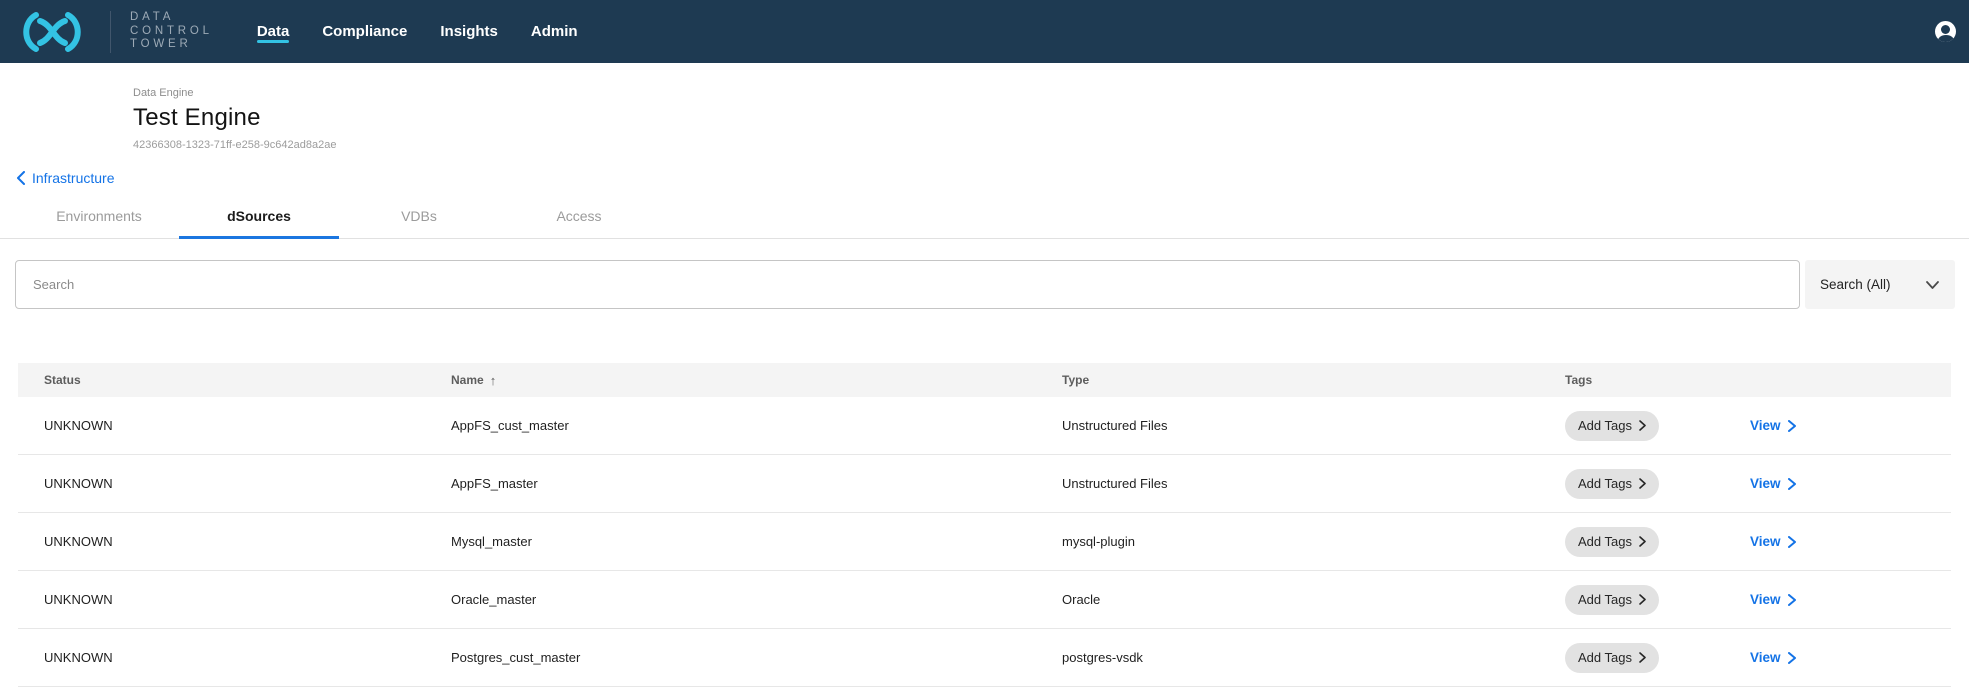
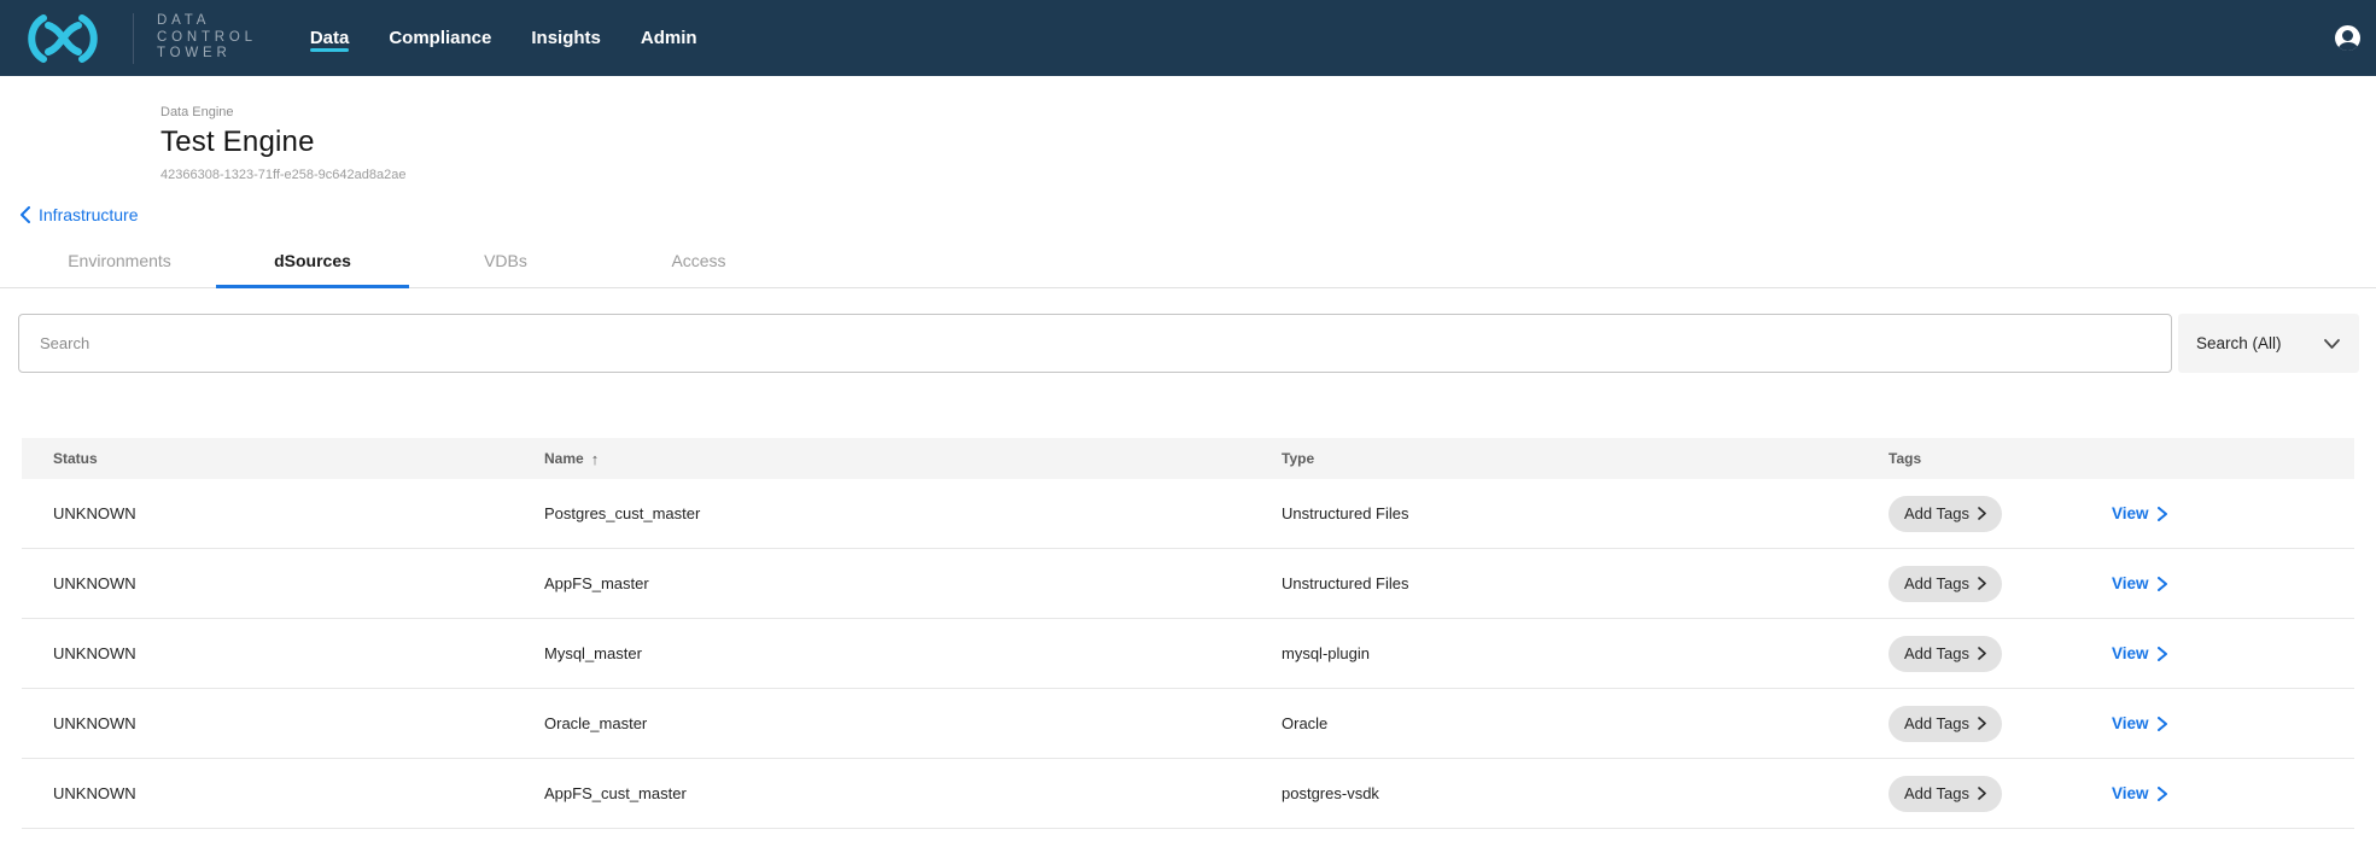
  DATA
  CONTROL
  TOWER
  Data
  Compliance
  Insights
  Admin
  Infrastructure
  Data Engine
  Test Engine
  42366308-1323-71ff-e258-9c642ad8a2ae
  Environments
  dSources
  VDBs
  Access
  Search
  Search (All)
  Status
  Name
  ↑
  Type
  Tags
  UNKNOWN
- AppFS_cust_master
+ Postgres_cust_master
  Unstructured Files
  Add Tags
  View
  UNKNOWN
  AppFS_master
  Unstructured Files
  Add Tags
  View
  UNKNOWN
  Mysql_master
  mysql-plugin
  Add Tags
  View
  UNKNOWN
  Oracle_master
  Oracle
  Add Tags
  View
  UNKNOWN
- Postgres_cust_master
+ AppFS_cust_master
  postgres-vsdk
  Add Tags
  View
